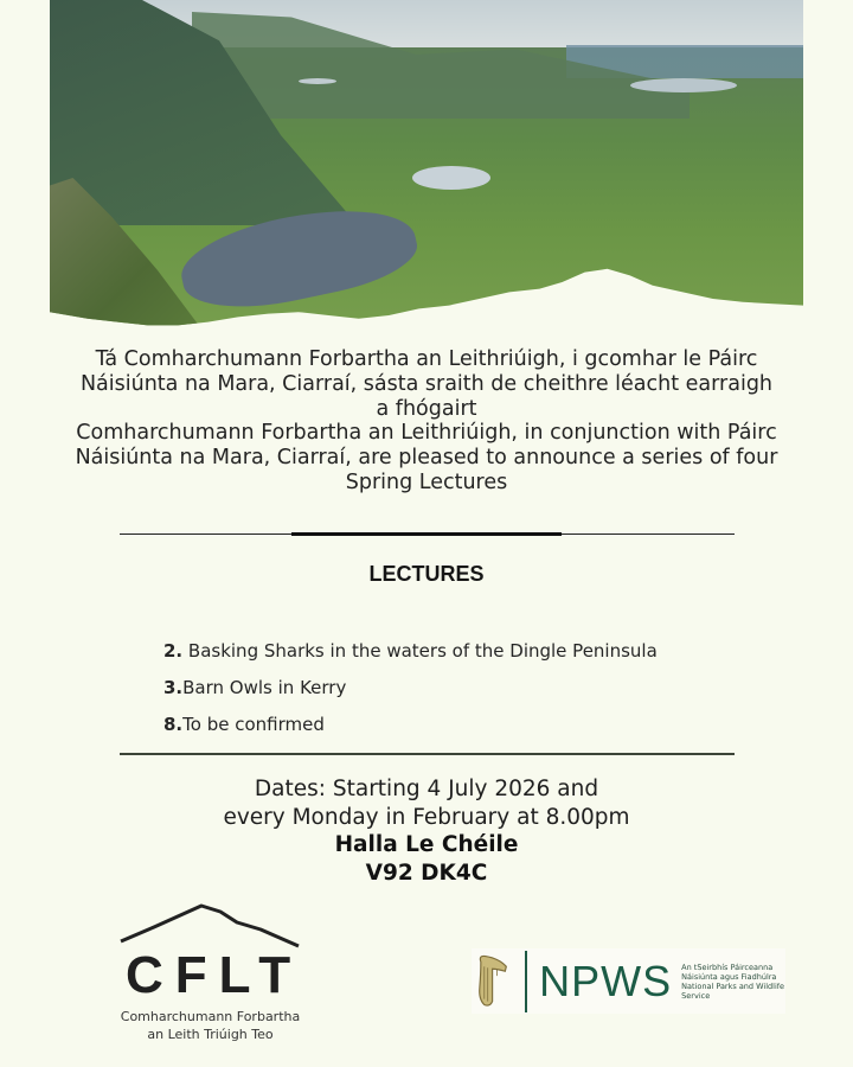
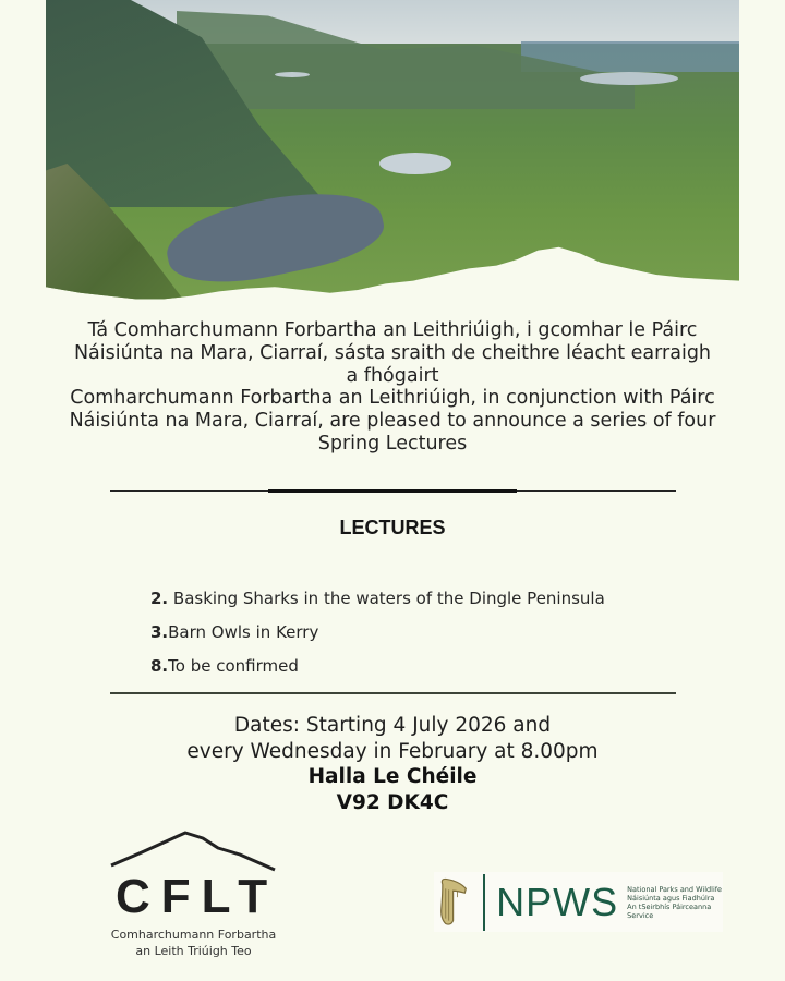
  Tá Comharchumann Forbartha an Leithriúigh, i gcomhar le Páirc Náisiúnta na Mara, Ciarraí, sásta sraith de cheithre léacht earraigh a fhógairt
  Comharchumann Forbartha an Leithriúigh, in conjunction with Páirc Náisiúnta na Mara, Ciarraí, are pleased to announce a series of four Spring Lectures
  LECTURES
  2. Basking Sharks in the waters of the Dingle Peninsula
  3.Barn Owls in Kerry
  8.To be confirmed
  Dates: Starting 4 July 2026 and
- every Monday in February at 8.00pm
+ every Wednesday in February at 8.00pm
  Halla Le Chéile
  V92 DK4C
  CFLT
  Comharchumann Forbartha
  an Leith Triúigh Teo
  NPWS
- An tSeirbhís Páirceanna
+ National Parks and Wildlife
  Náisiúnta agus Fiadhúlra
- National Parks and Wildlife
+ An tSeirbhís Páirceanna
  Service
